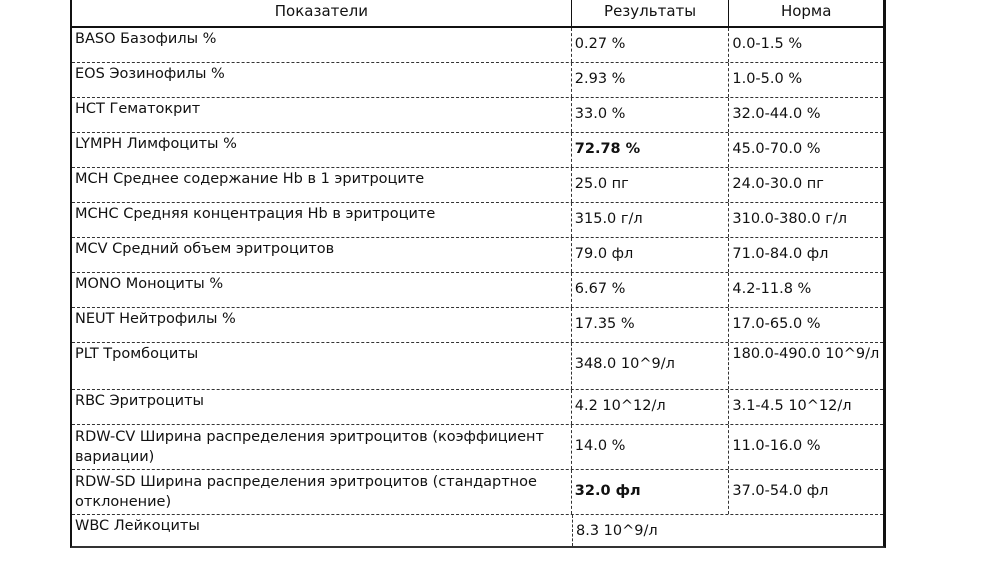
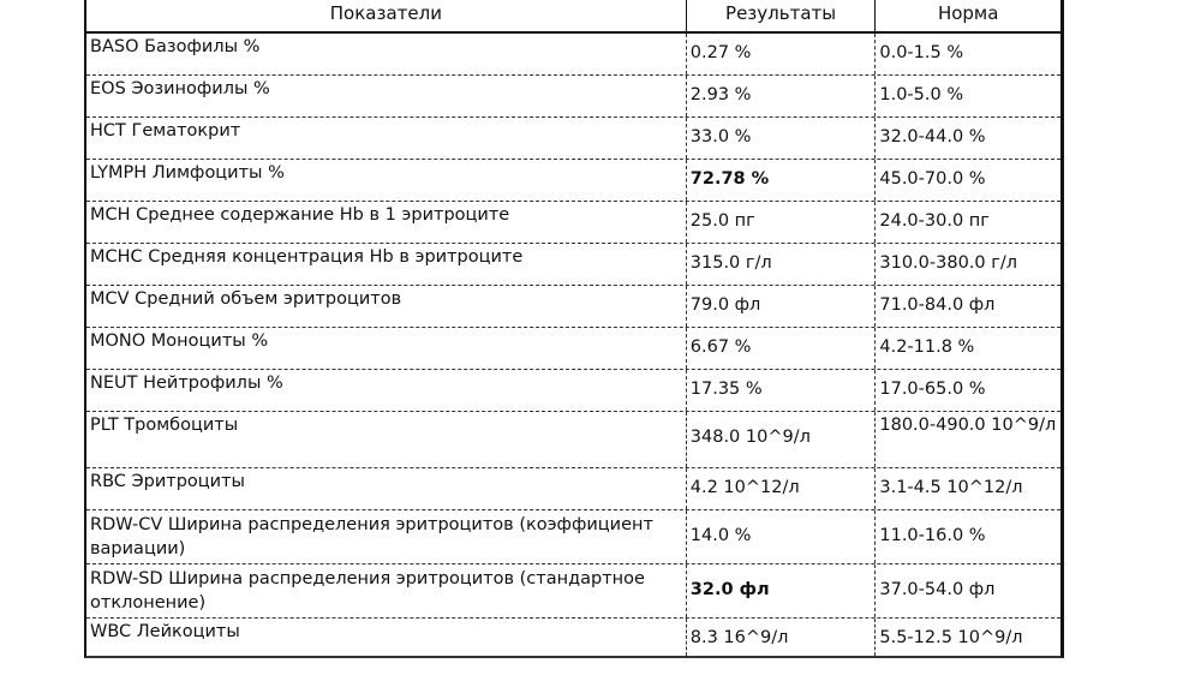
  Показатели
  Результаты
  Норма
  BASO Базофилы %
  0.27 %
  0.0-1.5 %
  EOS Эозинофилы %
  2.93 %
  1.0-5.0 %
  HCT Гематокрит
  33.0 %
  32.0-44.0 %
  LYMPH Лимфоциты %
  72.78 %
  45.0-70.0 %
  MCH Среднее содержание Hb в 1 эритроците
  25.0 пг
  24.0-30.0 пг
  MCHC Средняя концентрация Hb в эритроците
  315.0 г/л
  310.0-380.0 г/л
  MCV Средний объем эритроцитов
  79.0 фл
  71.0-84.0 фл
  MONO Моноциты %
  6.67 %
  4.2-11.8 %
  NEUT Нейтрофилы %
  17.35 %
  17.0-65.0 %
  PLT Тромбоциты
  348.0 10^9/л
  180.0-490.0 10^9/л
  RBC Эритроциты
  4.2 10^12/л
  3.1-4.5 10^12/л
  RDW-CV Ширина распределения эритроцитов (коэффициент вариации)
  14.0 %
  11.0-16.0 %
  RDW-SD Ширина распределения эритроцитов (стандартное отклонение)
  32.0 фл
  37.0-54.0 фл
  WBC Лейкоциты
- 8.3 10^9/л
+ 8.3 16^9/л
+ 5.5-12.5 10^9/л
